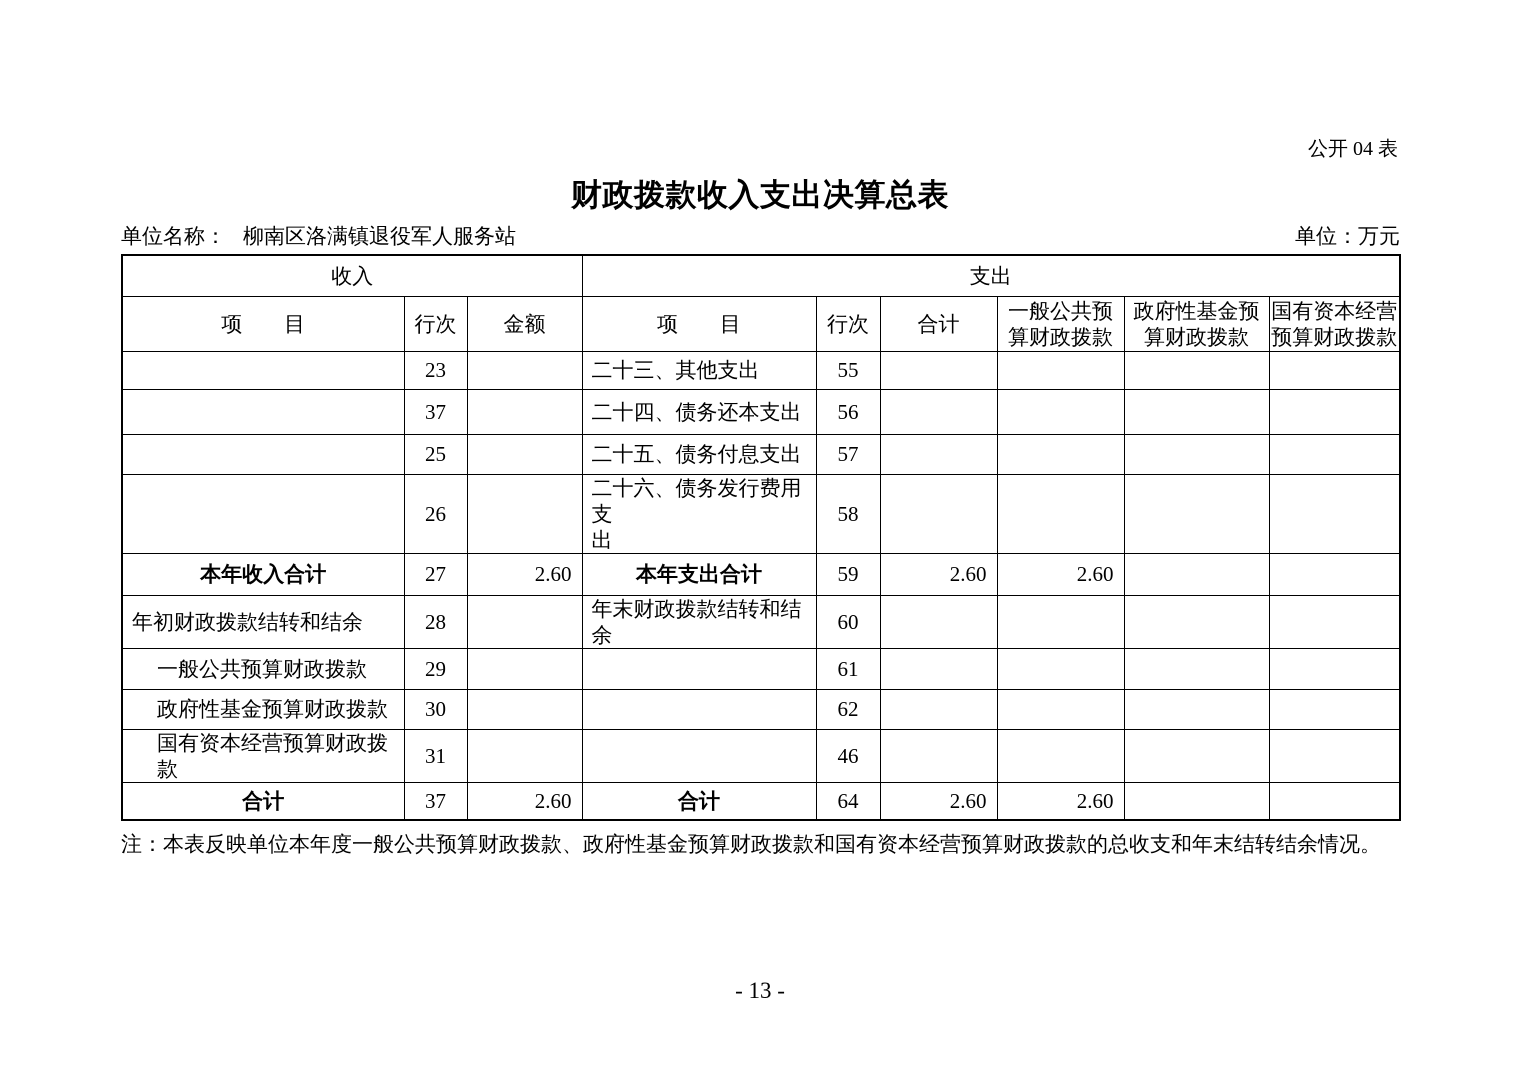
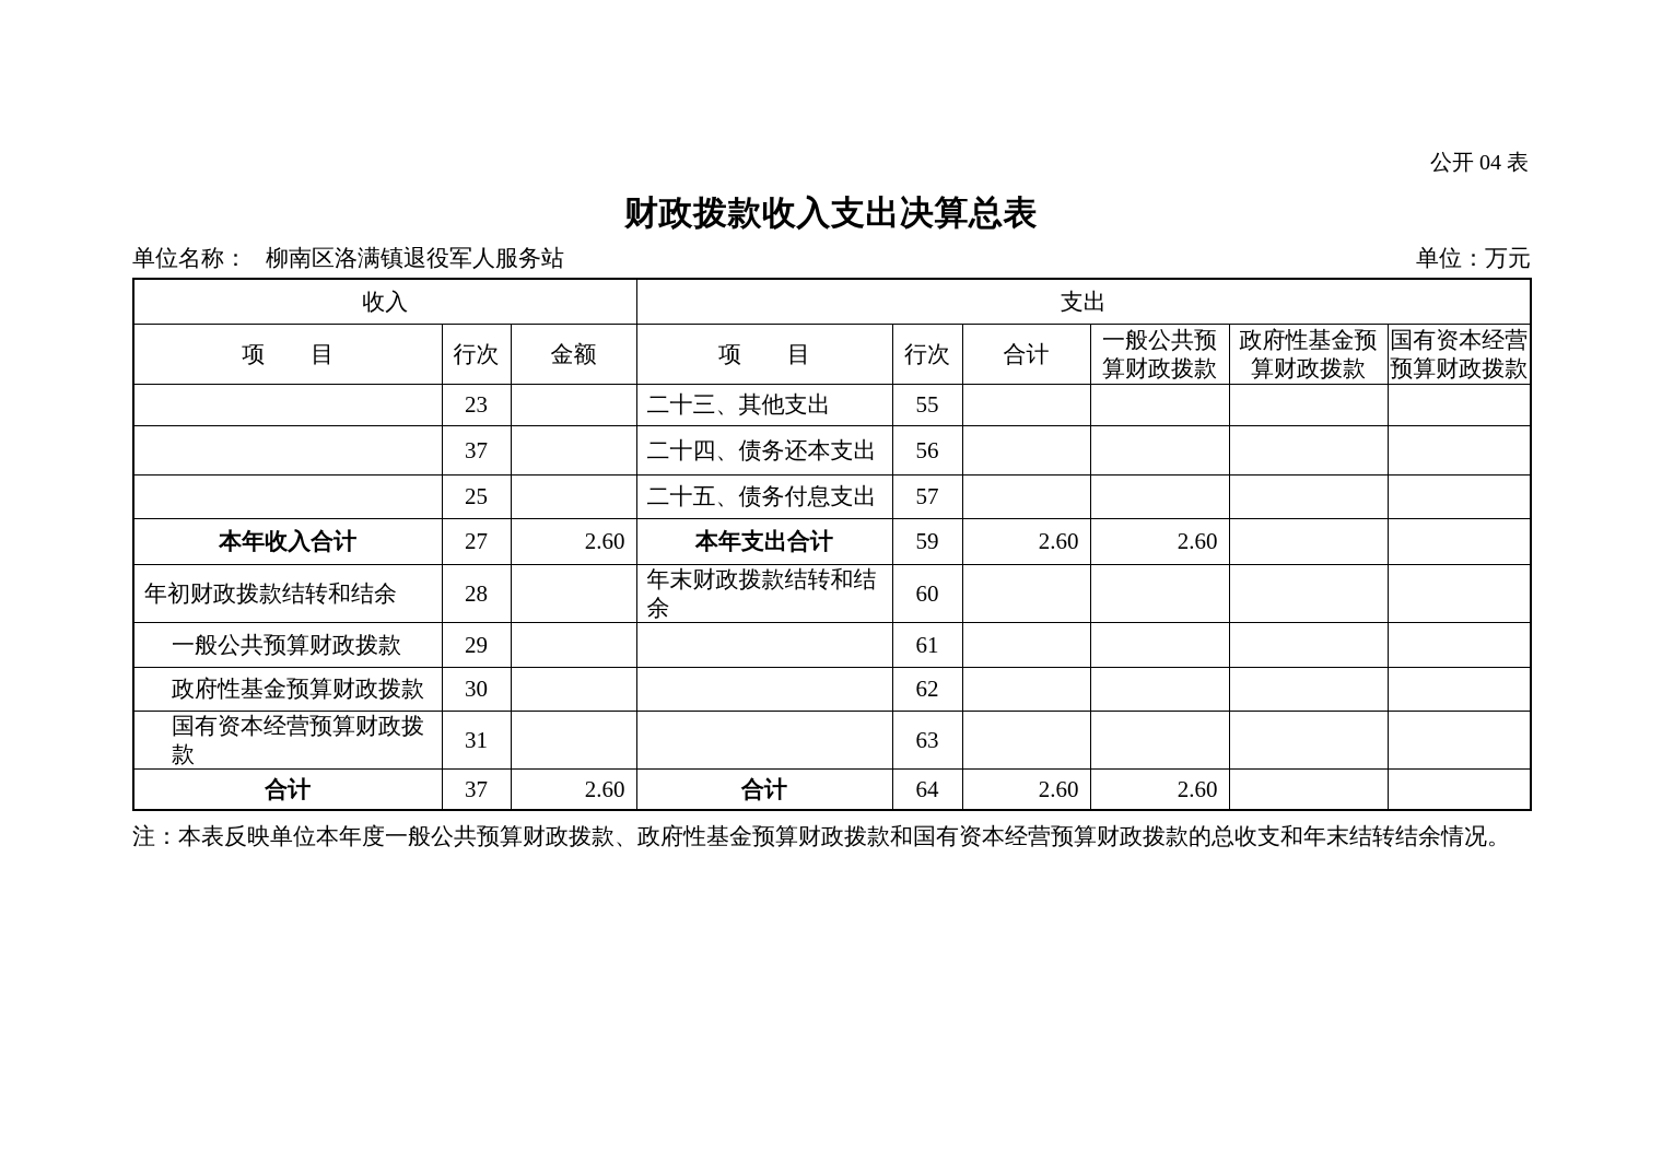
  公开 04 表
  财政拨款收入支出决算总表
  单位名称： 柳南区洛满镇退役军人服务站
  单位：万元
  收入	支出
  项 目	行次	金额	项 目	行次	合计	一般公共预 算财政拨款	政府性基金预 算财政拨款	国有资本经营 预算财政拨款
  	23		二十三、其他支出	55
  	37		二十四、债务还本支出	56
  	25		二十五、债务付息支出	57
- 	26		二十六、债务发行费用支 出	58
  本年收入合计	27	2.60	本年支出合计	59	2.60	2.60
  年初财政拨款结转和结余	28		年末财政拨款结转和结余	60
  一般公共预算财政拨款	29			61
  政府性基金预算财政拨款	30			62
- 国有资本经营预算财政拨款	31			46
+ 国有资本经营预算财政拨款	31			63
  合计	37	2.60	合计	64	2.60	2.60
  注：本表反映单位本年度一般公共预算财政拨款、政府性基金预算财政拨款和国有资本经营预算财政拨款的总收支和年末结转结余情况。
- - 13 -
